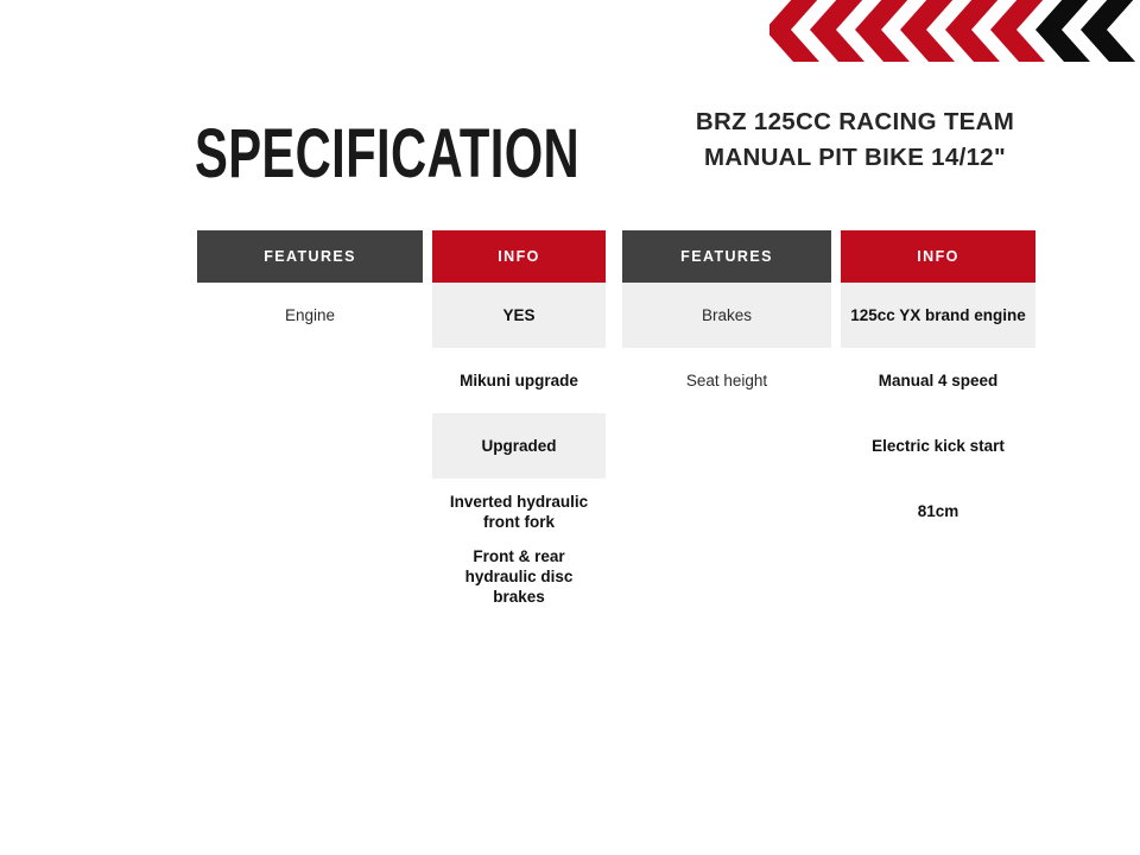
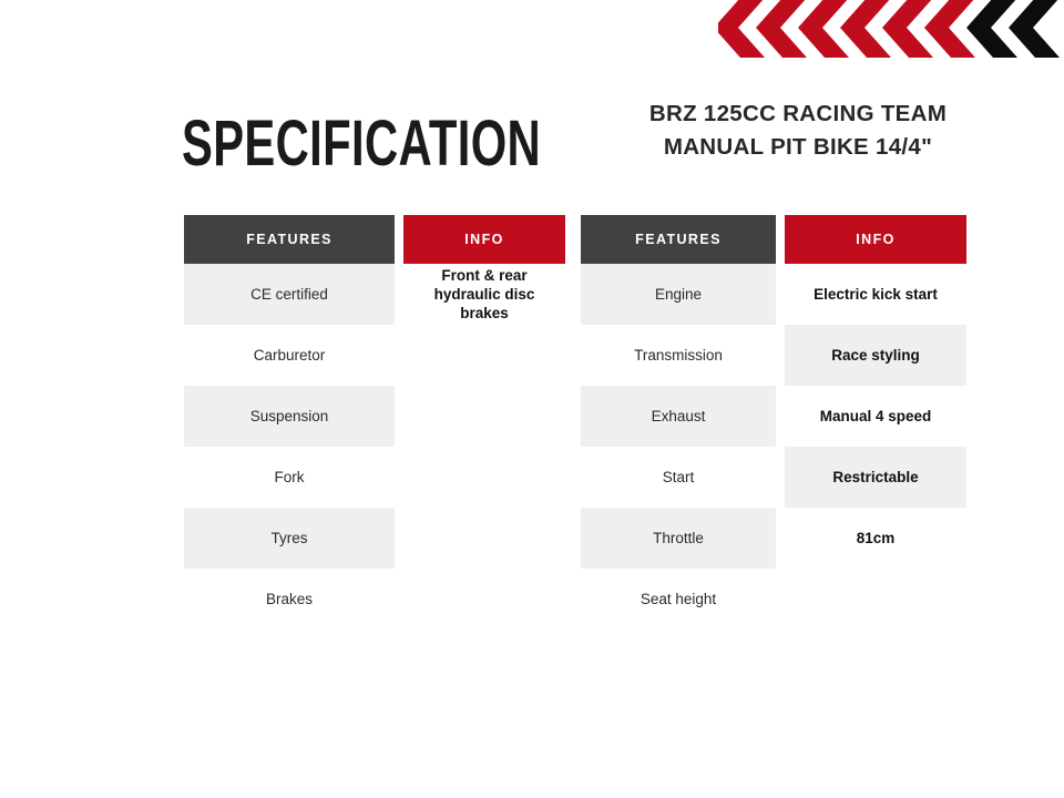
  SPECIFICATION
  BRZ 125CC RACING TEAM
- MANUAL PIT BIKE 14/12"
+ MANUAL PIT BIKE 14/4"
  FEATURES
+ CE certified
+ Carburetor
+ Suspension
+ Fork
+ Tyres
- Engine
+ Brakes
  INFO
- YES
- Mikuni upgrade
- Upgraded
- Inverted hydraulic front fork
  Front & rear hydraulic disc brakes
  FEATURES
- Brakes
+ Engine
+ Transmission
+ Exhaust
+ Start
+ Throttle
  Seat height
  INFO
- 125cc YX brand engine
- Manual 4 speed
+ Electric kick start
+ Race styling
- Electric kick start
+ Manual 4 speed
+ Restrictable
  81cm
